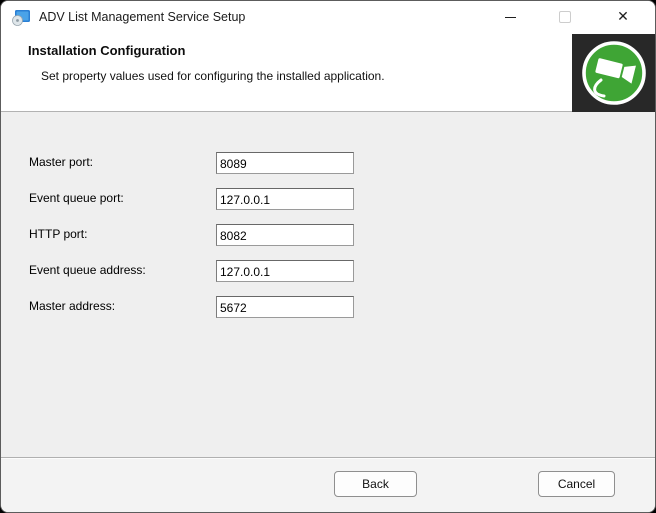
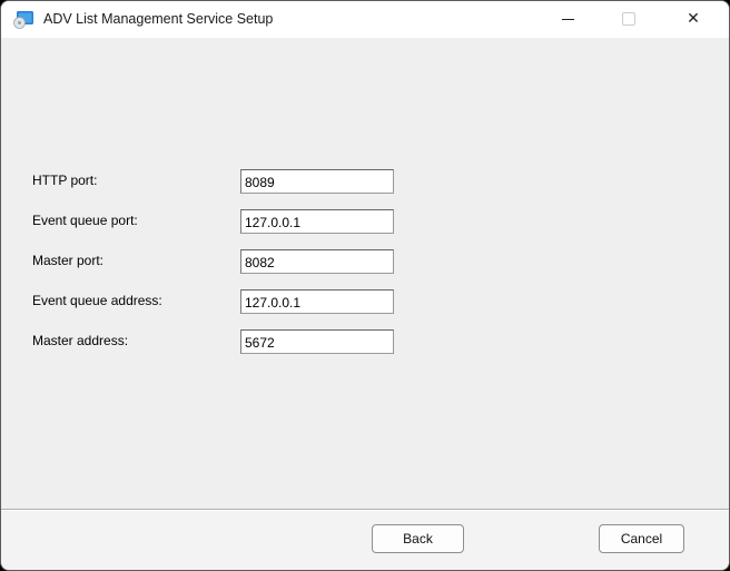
  ADV List Management Service Setup
  ✕
- Installation Configuration
- Set property values used for configuring the installed application.
- Master port:
+ HTTP port:
  8089
  Event queue port:
  127.0.0.1
- HTTP port:
+ Master port:
  8082
  Event queue address:
  127.0.0.1
  Master address:
  5672
  Back
  Cancel
